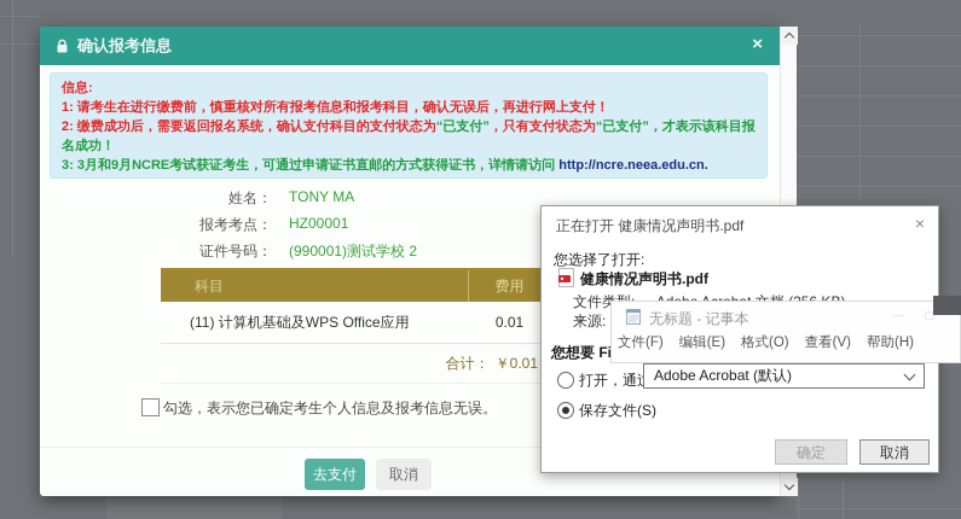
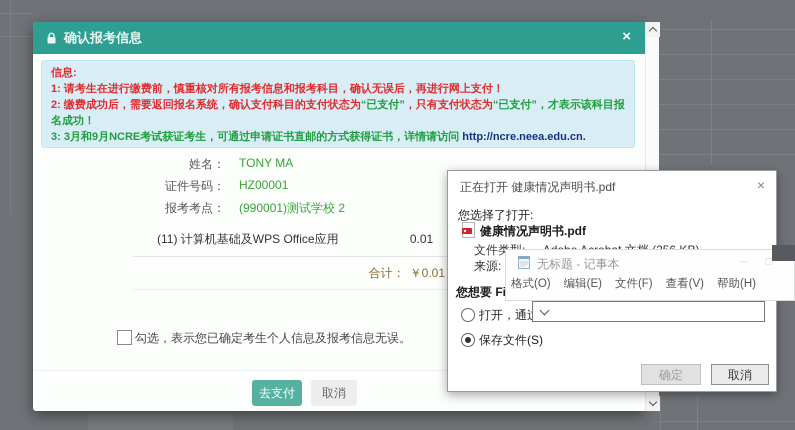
  确认报考信息
  ×
  信息:
  1: 请考生在进行缴费前，慎重核对所有报考信息和报考科目，确认无误后，再进行网上支付！
  2: 缴费成功后，需要返回报名系统，确认支付科目的支付状态为“已支付”，只有支付状态为“已支付”，才表示该科目报名成功！
  3: 3月和9月NCRE考试获证考生，可通过申请证书直邮的方式获得证书，详情请访问 http://ncre.neea.edu.cn.
  姓名：
  TONY MA
- 报考考点：
+ 证件号码：
  HZ00001
- 证件号码：
+ 报考考点：
  (990001)测试学校 2
- 科目
- 费用
  (11) 计算机基础及WPS Office应用
  0.01
  合计：
  ￥0.01
  勾选，表示您已确定考生个人信息及报考信息无误。
  去支付
  取消
  正在打开 健康情况声明书.pdf
  ×
  您选择了打开:
  健康情况声明书.pdf
  来源:
- Adobe Acrobat (默认)
  保存文件(S)
  确定
  取消
  无标题 - 记事本
  — ▢
- 文件(F)
+ 格式(O)
  编辑(E)
- 格式(O)
+ 文件(F)
  查看(V)
  帮助(H)
